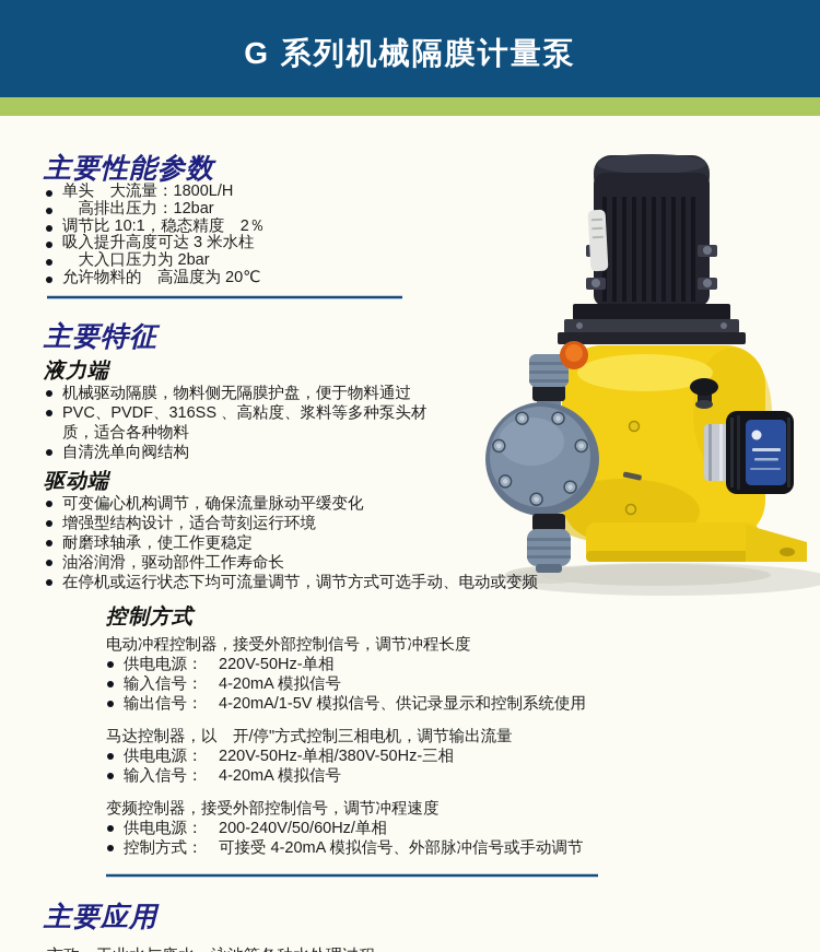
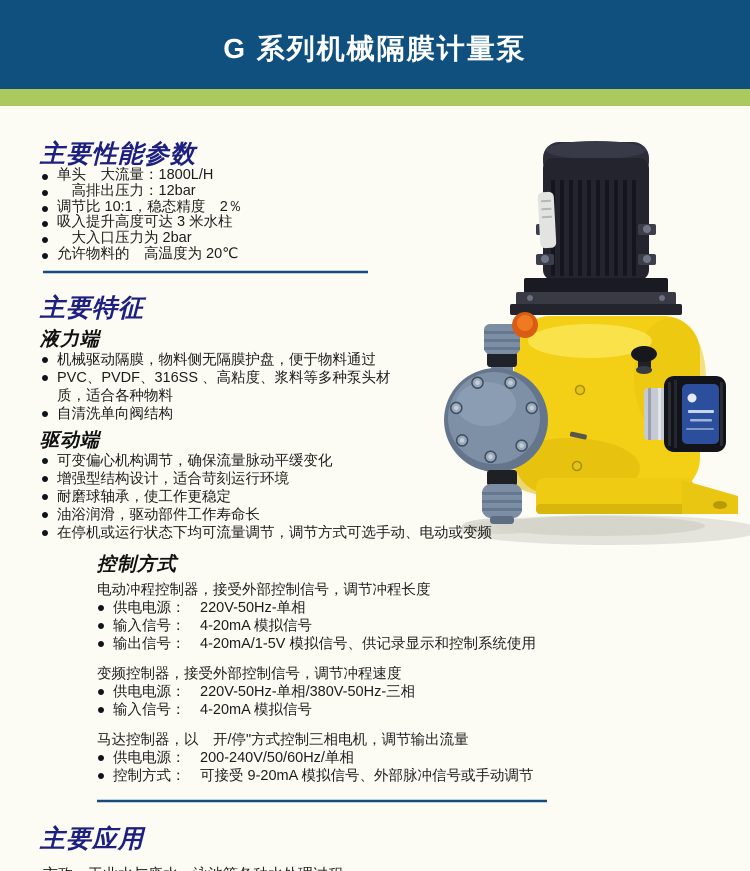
  G 系列机械隔膜计量泵
  主要性能参数
  单头 大流量：1800L/H
  高排出压力：12bar
  调节比 10:1，稳态精度 2％
  吸入提升高度可达 3 米水柱
  大入口压力为 2bar
  允许物料的 高温度为 20℃
  主要特征
  液力端
  机械驱动隔膜，物料侧无隔膜护盘，便于物料通过
  PVC、PVDF、316SS 、高粘度、浆料等多种泵头材质，适合各种物料
  自清洗单向阀结构
  驱动端
  可变偏心机构调节，确保流量脉动平缓变化
  增强型结构设计，适合苛刻运行环境
  耐磨球轴承，使工作更稳定
  油浴润滑，驱动部件工作寿命长
  在停机或运行状态下均可流量调节，调节方式可选手动、电动或变频
  控制方式
  电动冲程控制器，接受外部控制信号，调节冲程长度
  供电电源： 220V-50Hz-单相
  输入信号： 4-20mA 模拟信号
  输出信号： 4-20mA/1-5V 模拟信号、供记录显示和控制系统使用
- 马达控制器，以 开/停"方式控制三相电机，调节输出流量
+ 变频控制器，接受外部控制信号，调节冲程速度
  供电电源： 220V-50Hz-单相/380V-50Hz-三相
  输入信号： 4-20mA 模拟信号
- 变频控制器，接受外部控制信号，调节冲程速度
+ 马达控制器，以 开/停"方式控制三相电机，调节输出流量
  供电电源： 200-240V/50/60Hz/单相
- 控制方式： 可接受 4-20mA 模拟信号、外部脉冲信号或手动调节
+ 控制方式： 可接受 9-20mA 模拟信号、外部脉冲信号或手动调节
  主要应用
